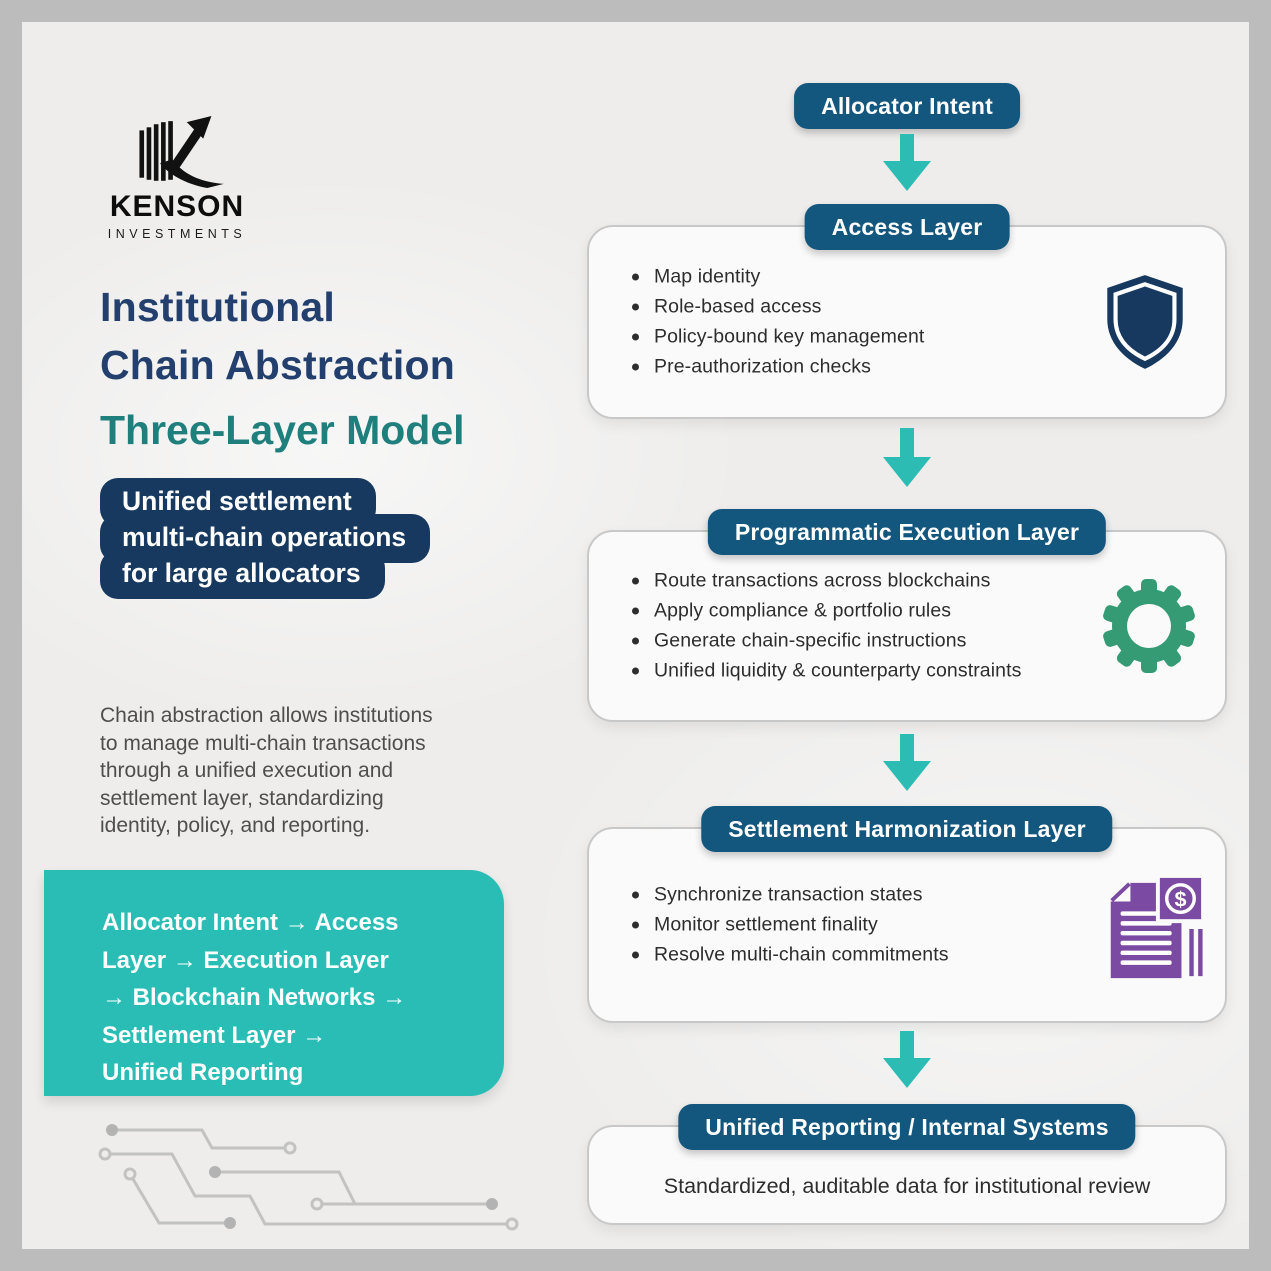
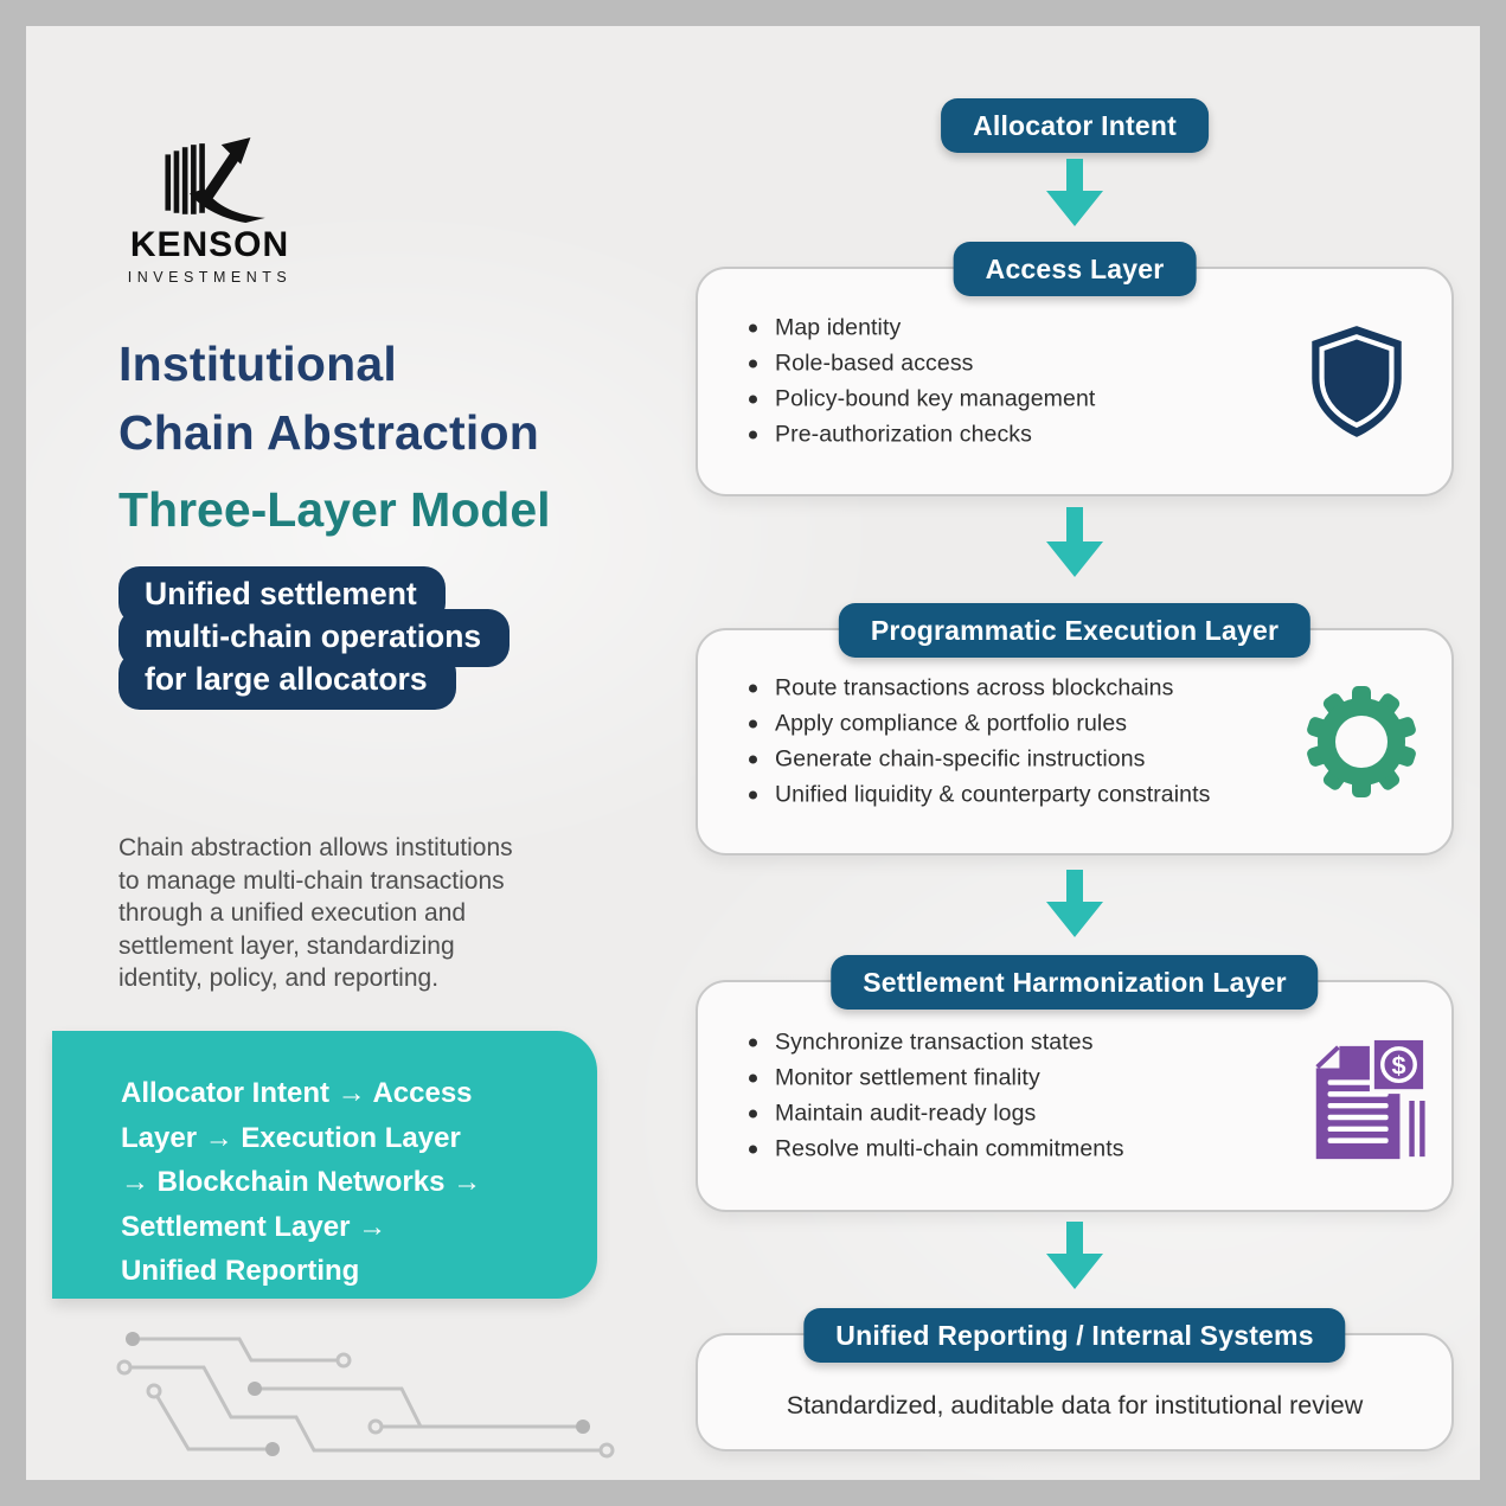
  KENSON
  INVESTMENTS
  Institutional
  Chain Abstraction
  Three-Layer Model
  Unified settlement
  multi-chain operations
  for large allocators
  Chain abstraction allows institutions
  to manage multi-chain transactions
  through a unified execution and
  settlement layer, standardizing
  identity, policy, and reporting.
  Allocator Intent → Access
  Layer → Execution Layer
  → Blockchain Networks →
  Settlement Layer →
  Unified Reporting
  Allocator Intent
  Access Layer
  Map identity
  Role-based access
  Policy-bound key management
  Pre-authorization checks
  Programmatic Execution Layer
  Route transactions across blockchains
  Apply compliance & portfolio rules
  Generate chain-specific instructions
  Unified liquidity & counterparty constraints
  Settlement Harmonization Layer
  Synchronize transaction states
  Monitor settlement finality
+ Maintain audit-ready logs
  Resolve multi-chain commitments
  $
  Unified Reporting / Internal Systems
  Standardized, auditable data for institutional review
